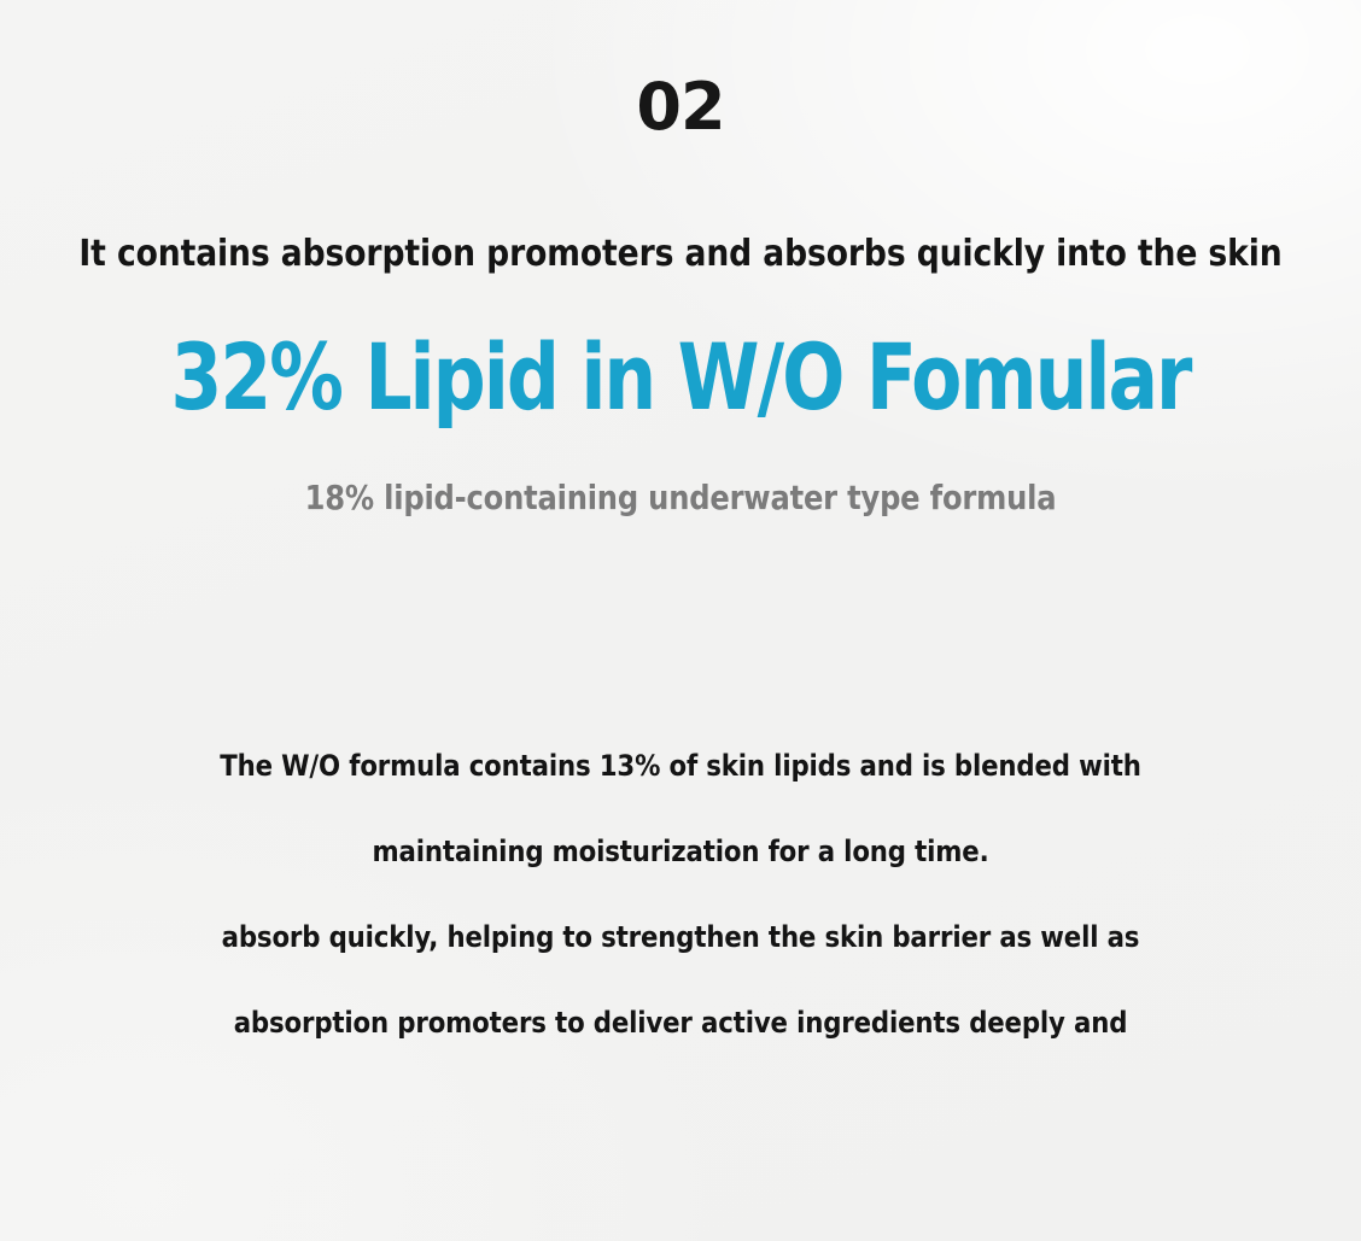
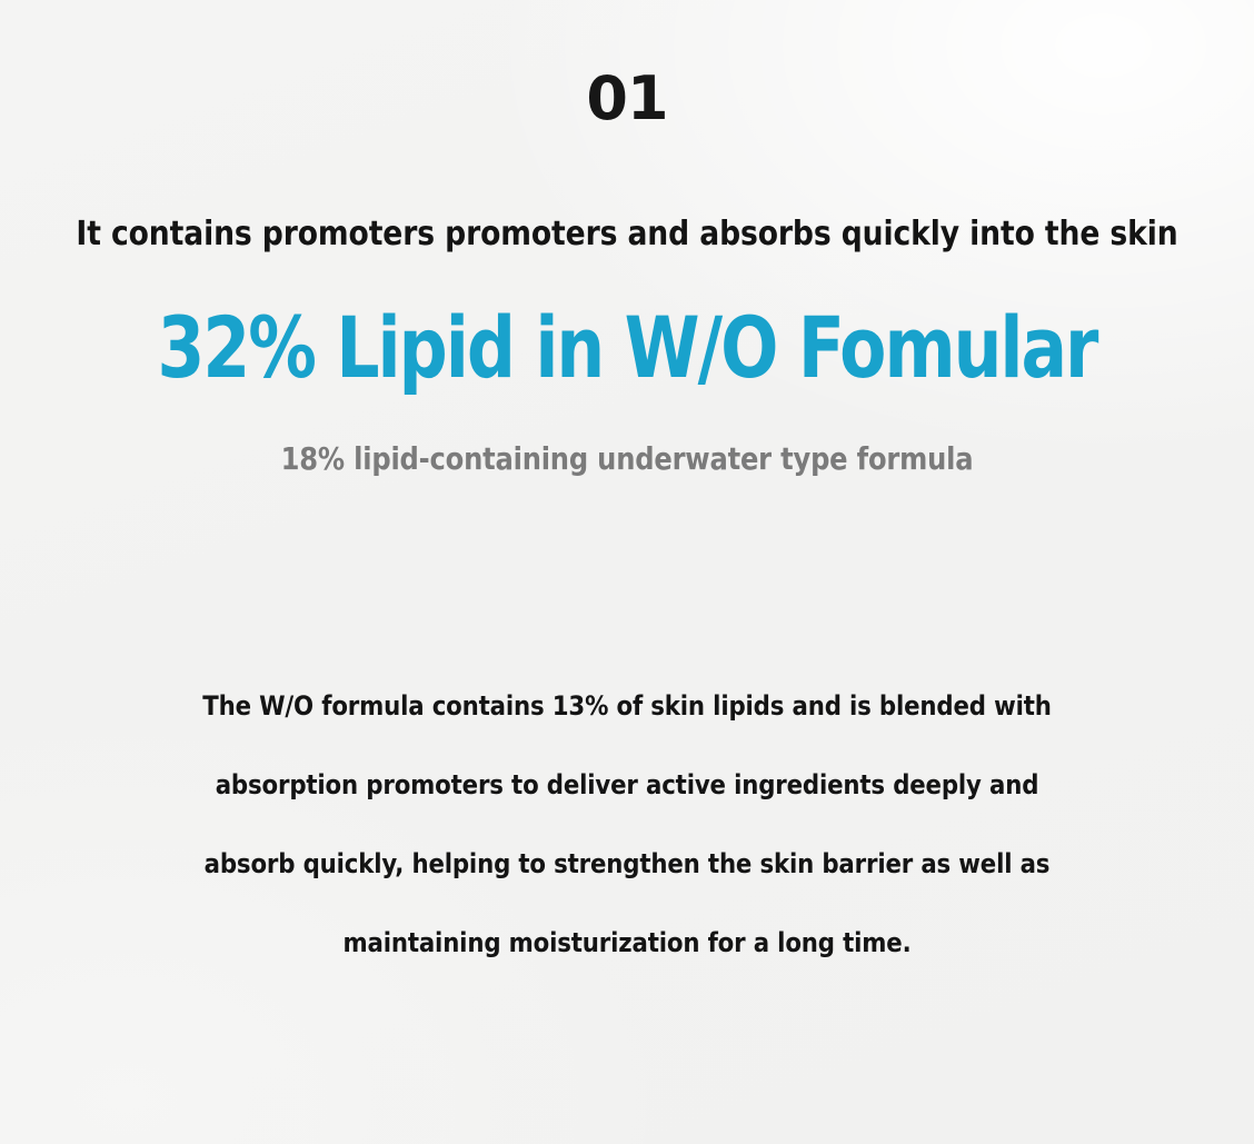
- 02
+ 01
- It contains absorption promoters and absorbs quickly into the skin
+ It contains promoters promoters and absorbs quickly into the skin
  32% Lipid in W/O Fomular
  18% lipid-containing underwater type formula
  The W/O formula contains 13% of skin lipids and is blended with
- maintaining moisturization for a long time.
+ absorption promoters to deliver active ingredients deeply and
  absorb quickly, helping to strengthen the skin barrier as well as
- absorption promoters to deliver active ingredients deeply and
+ maintaining moisturization for a long time.
